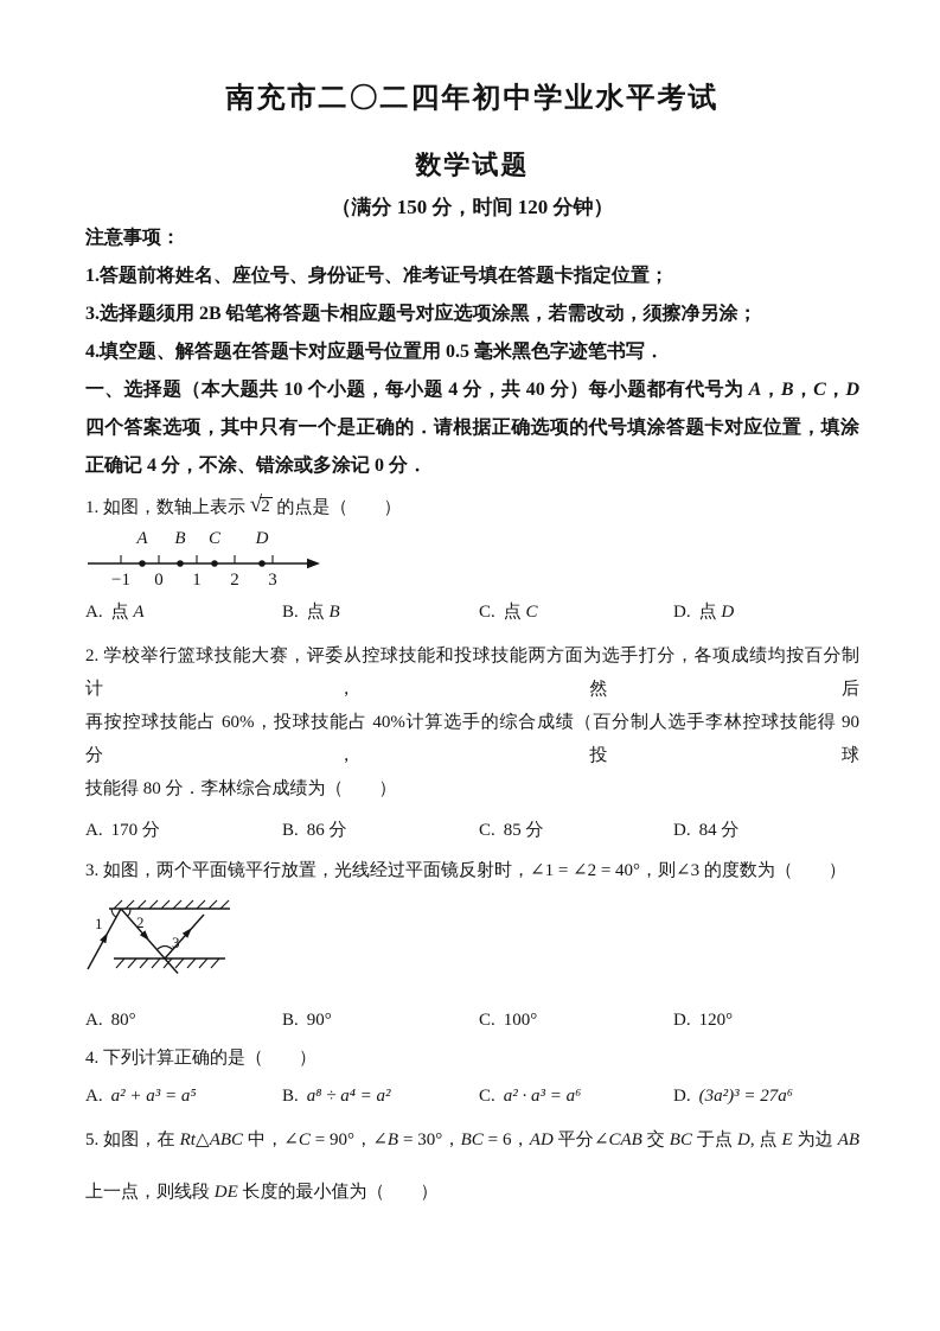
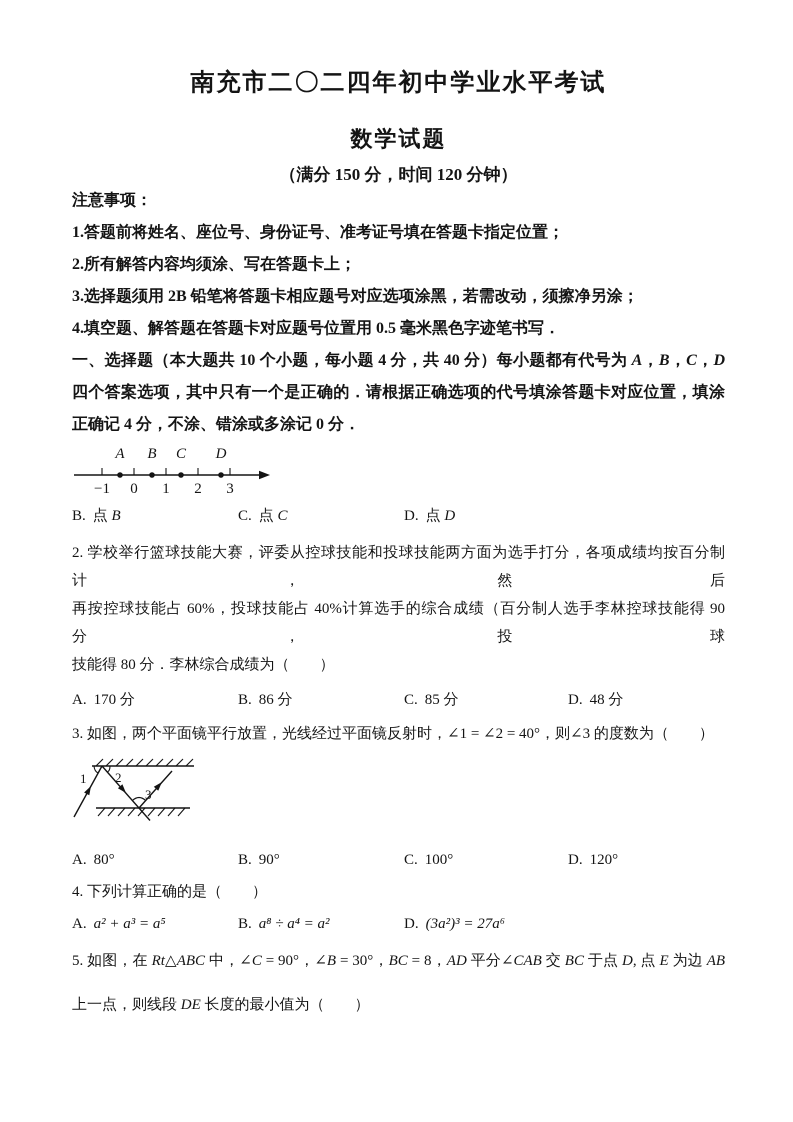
  南充市二〇二四年初中学业水平考试
  数学试题
  （满分 150 分，时间 120 分钟）
  注意事项：
  1.答题前将姓名、座位号、身份证号、准考证号填在答题卡指定位置；
+ 2.所有解答内容均须涂、写在答题卡上；
  3.选择题须用 2B 铅笔将答题卡相应题号对应选项涂黑，若需改动，须擦净另涂；
  4.填空题、解答题在答题卡对应题号位置用 0.5 毫米黑色字迹笔书写．
  一、选择题（本大题共 10 个小题，每小题 4 分，共 40 分）每小题都有代号为 A，B，C，D
  四个答案选项，其中只有一个是正确的．请根据正确选项的代号填涂答题卡对应位置，填涂
  正确记 4 分，不涂、错涂或多涂记 0 分．
- 1. 如图，数轴上表示 √2 的点是（ ）
  −1
  0
  1
  2
  3
  A
  B
  C
  D
- A. 点 A
  B. 点 B
  C. 点 C
  D. 点 D
  2. 学校举行篮球技能大赛，评委从控球技能和投球技能两方面为选手打分，各项成绩均按百分制计，然后
  再按控球技能占 60%，投球技能占 40%计算选手的综合成绩（百分制人选手李林控球技能得 90 分，投球
  技能得 80 分．李林综合成绩为（ ）
  A. 170 分
  B. 86 分
  C. 85 分
- D. 84 分
+ D. 48 分
  3. 如图，两个平面镜平行放置，光线经过平面镜反射时，∠1 = ∠2 = 40°，则∠3 的度数为（ ）
  1
  2
  3
  A. 80°
  B. 90°
  C. 100°
  D. 120°
  4. 下列计算正确的是（ ）
  A. a² + a³ = a⁵
  B. a⁸ ÷ a⁴ = a²
- C. a² · a³ = a⁶
  D. (3a²)³ = 27a⁶
- 5. 如图，在 Rt△ABC 中，∠C = 90°，∠B = 30°，BC = 6，AD 平分∠CAB 交 BC 于点 D, 点 E 为边 AB
+ 5. 如图，在 Rt△ABC 中，∠C = 90°，∠B = 30°，BC = 8，AD 平分∠CAB 交 BC 于点 D, 点 E 为边 AB
  上一点，则线段 DE 长度的最小值为（ ）
